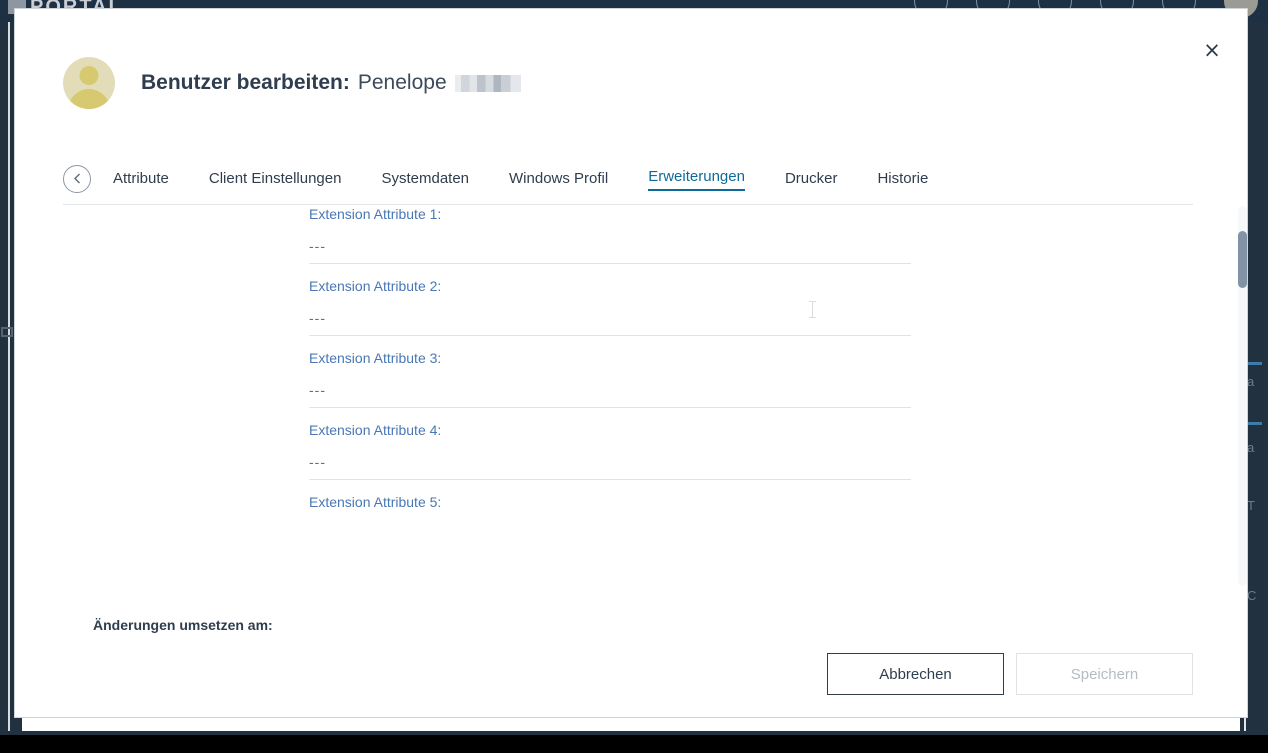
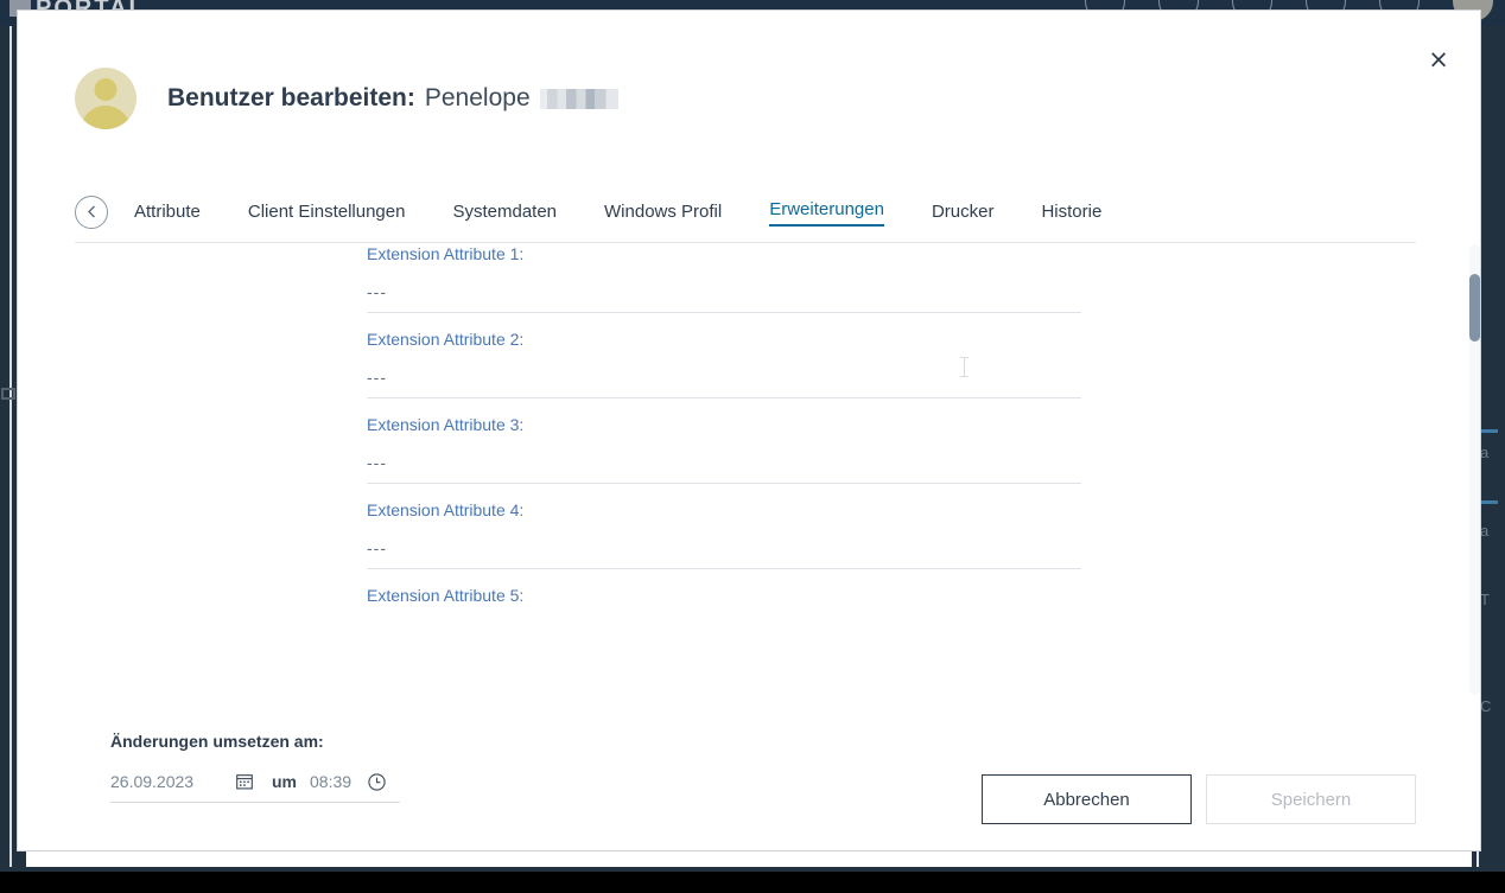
  PORTAL
  a
  a
  T
  C
  ×
  Benutzer bearbeiten: Penelope
  Attribute
  Client Einstellungen
  Systemdaten
  Windows Profil
  Erweiterungen
  Drucker
  Historie
  Extension Attribute 1:
  ---
  Extension Attribute 2:
  ---
  Extension Attribute 3:
  ---
  Extension Attribute 4:
  ---
  Extension Attribute 5:
  Änderungen umsetzen am:
+ 26.09.2023
+ um
+ 08:39
  Abbrechen
  Speichern
